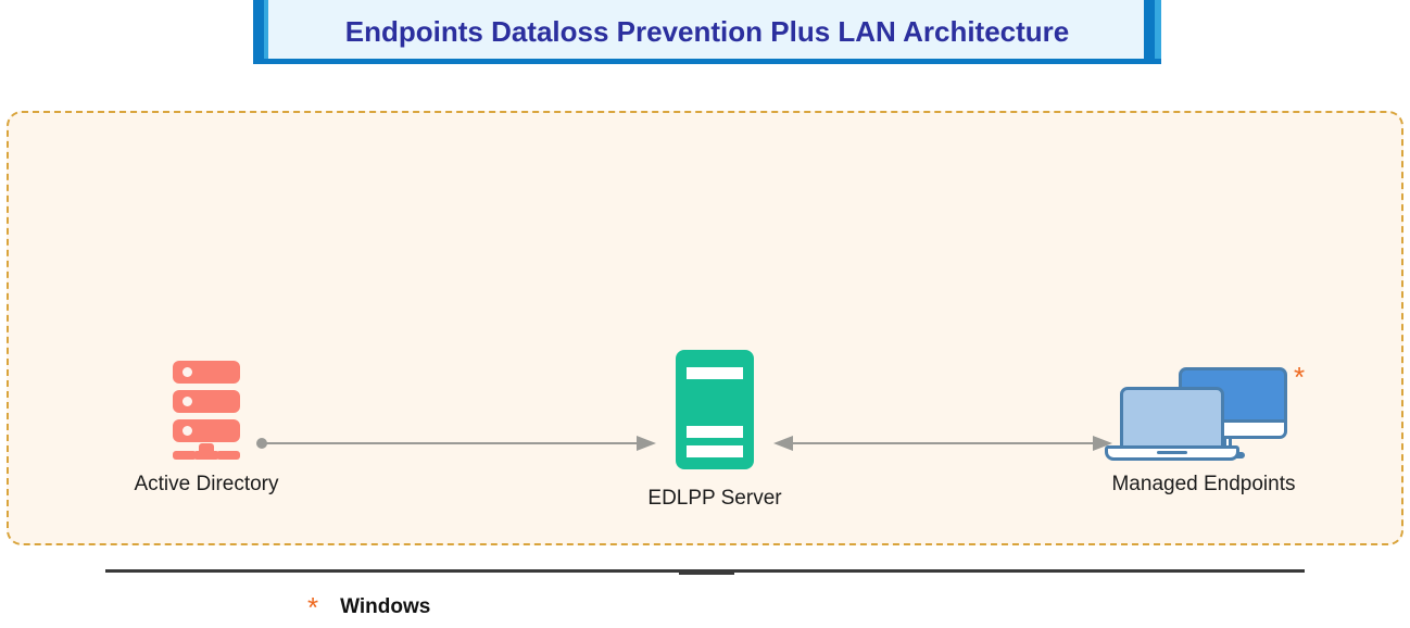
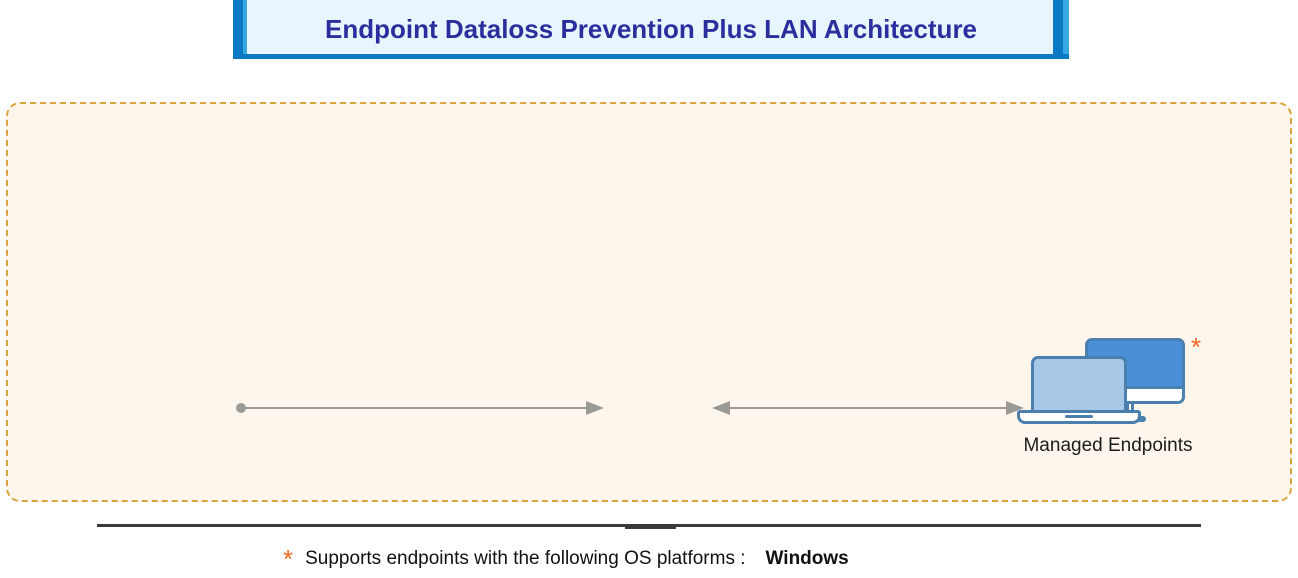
- Endpoints Dataloss Prevention Plus LAN Architecture
+ Endpoint Dataloss Prevention Plus LAN Architecture
- Active Directory
- EDLPP Server
  *
  Managed Endpoints
  *
+ Supports endpoints with the following OS platforms :
  Windows
